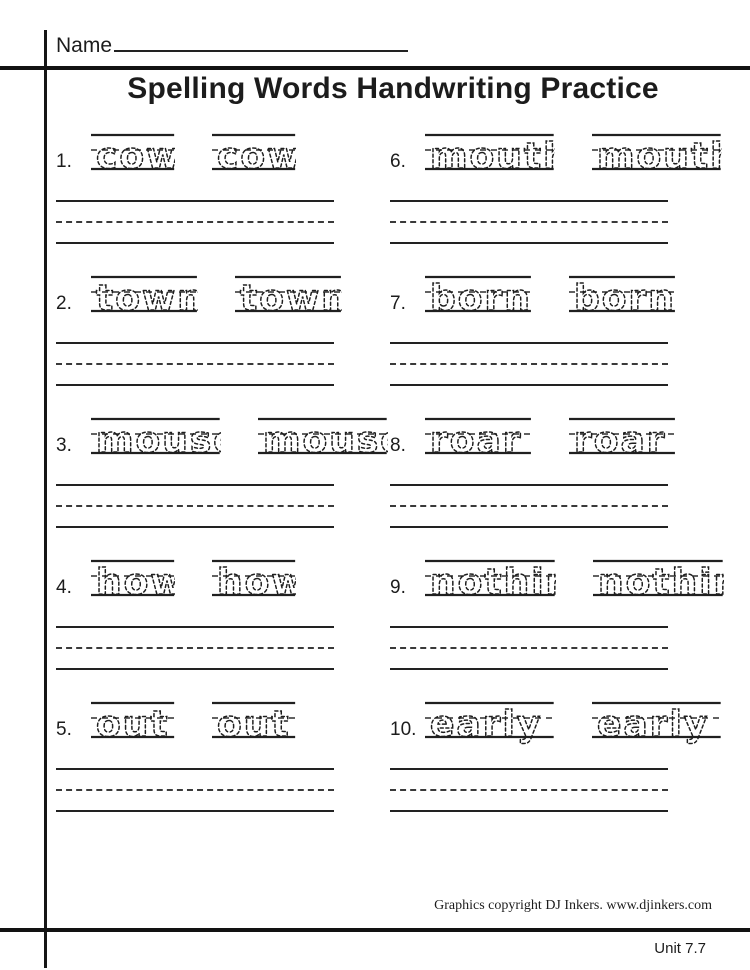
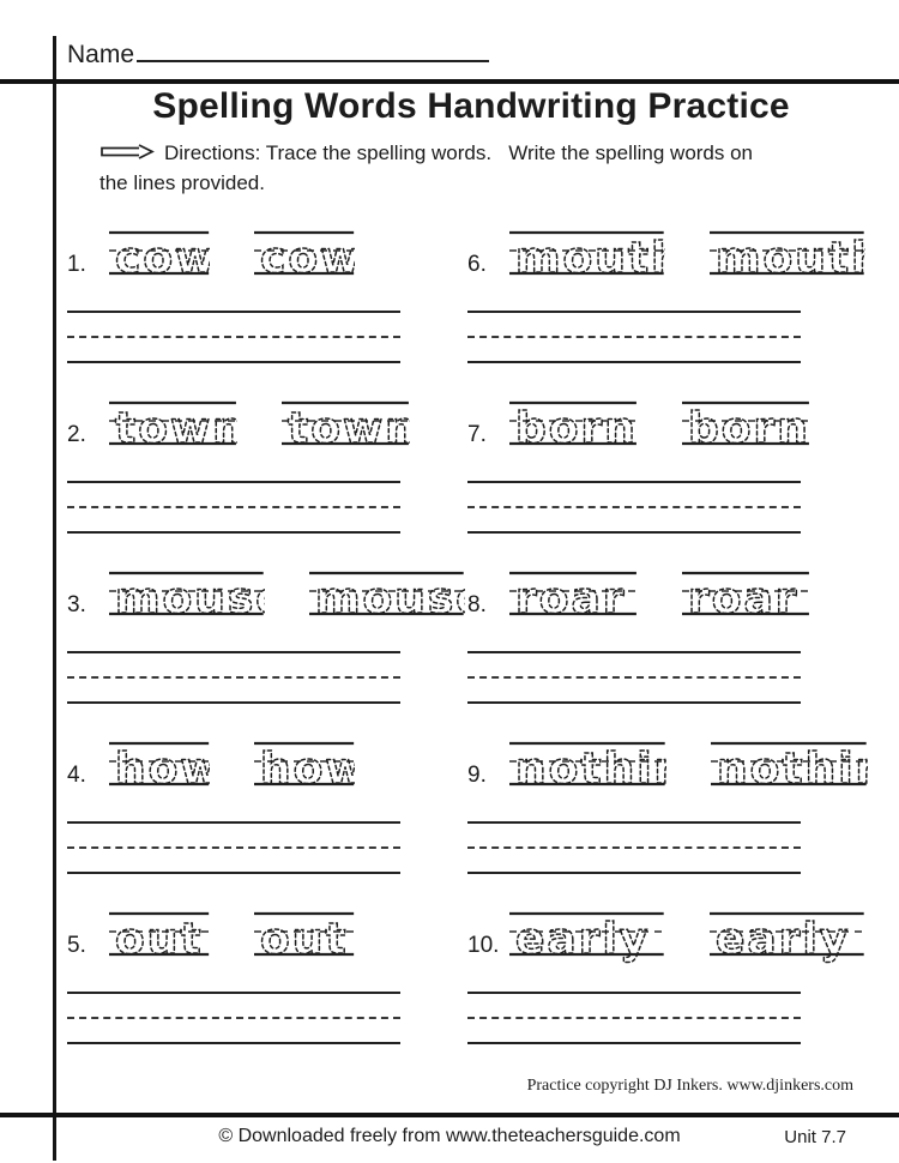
  Name
  Spelling Words Handwriting Practice
+ Directions: Trace the spelling words. Write the spelling words on
+ the lines provided.
  1.
  cow
  cow
  2.
  town
  town
  3.
  mous
  mous
  4.
  how
  how
  5.
  out
  out
  6.
  mout
  mout
  7.
  born
  born
  8.
  roar
  roar
  9.
  nothi
  nothi
  10.
  early
  early
- Graphics copyright DJ Inkers. www.djinkers.com
+ Practice copyright DJ Inkers. www.djinkers.com
+ © Downloaded freely from www.theteachersguide.com
  Unit 7.7
